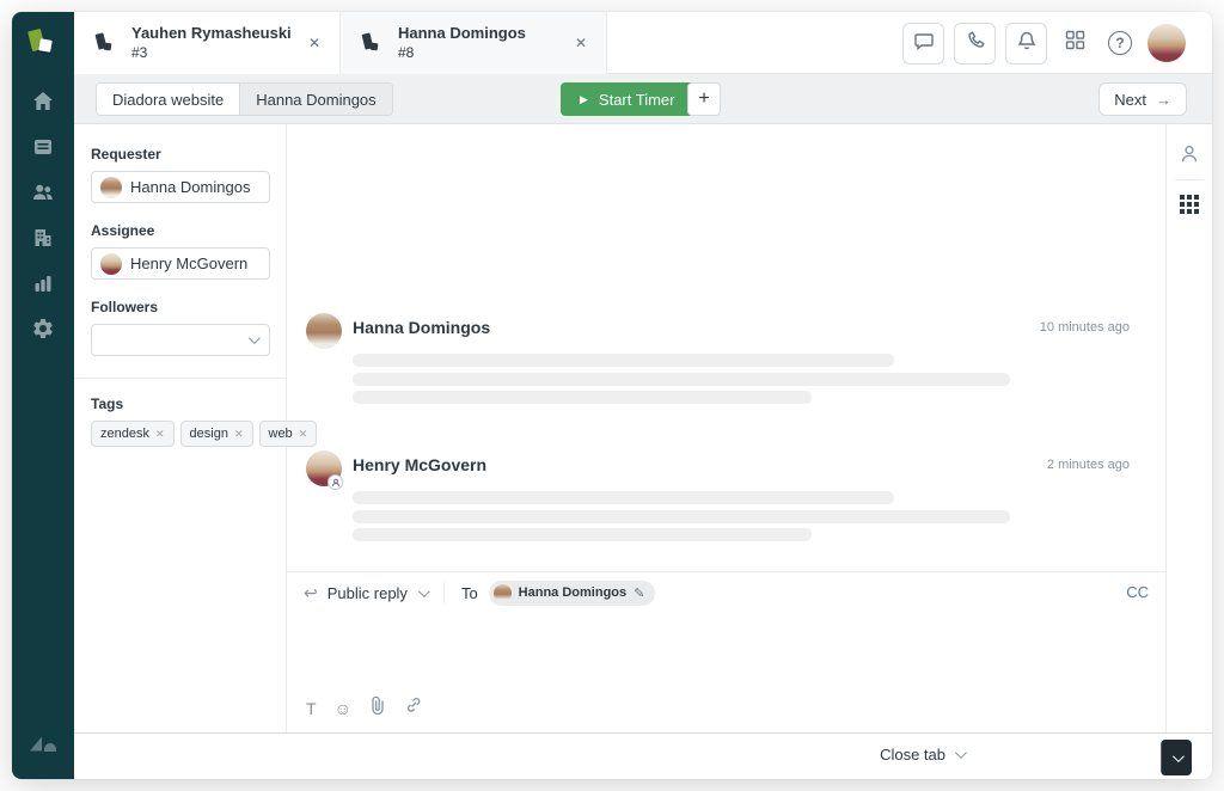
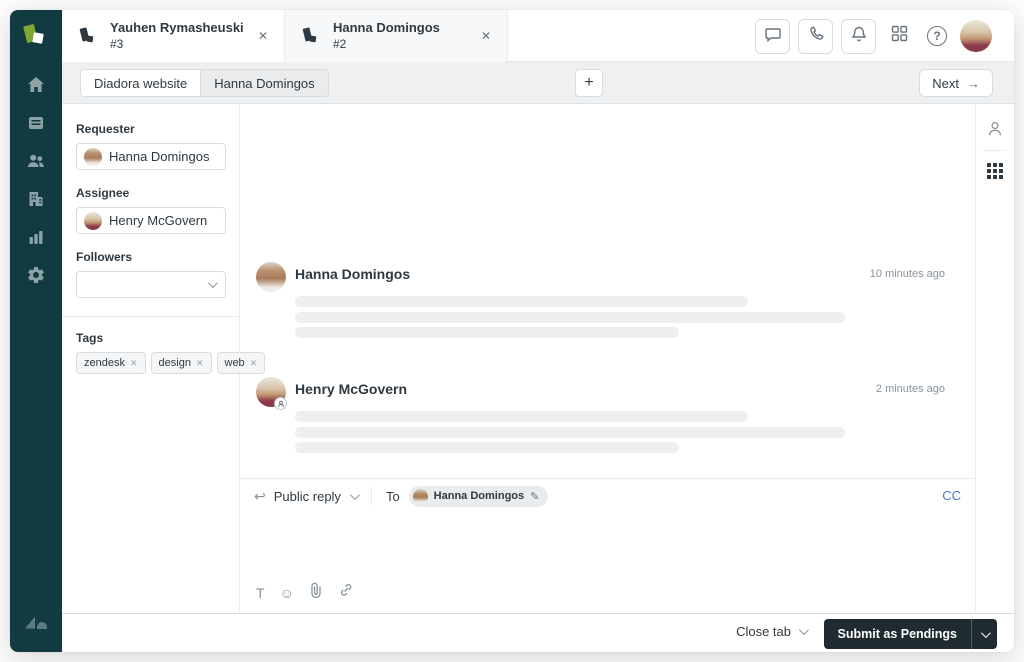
  Yauhen Rymasheuski
  #3
  ✕
  Hanna Domingos
- #8
+ #2
  ✕
  ?
  Diadora website
  Hanna Domingos
- ▶
- Start Timer
  +
  Next
  →
  Requester
  Hanna Domingos
  Assignee
  Henry McGovern
  Followers
  Tags
  zendesk
  ✕
  design
  ✕
  web
  ✕
  Hanna Domingos
  10 minutes ago
  Henry McGovern
  2 minutes ago
  ↩
  Public reply
  To
  Hanna Domingos
  ✎
  CC
  T
  ☺
  Close tab
+ Submit as Pendings
